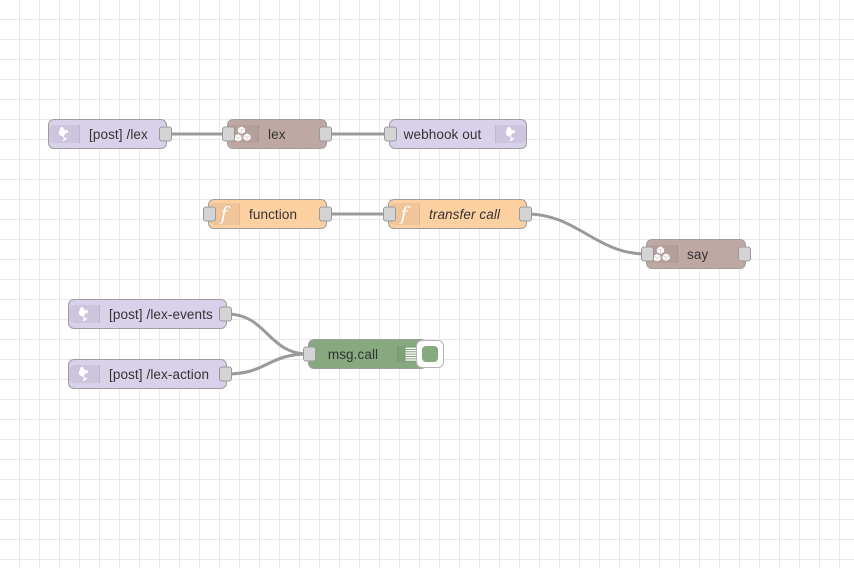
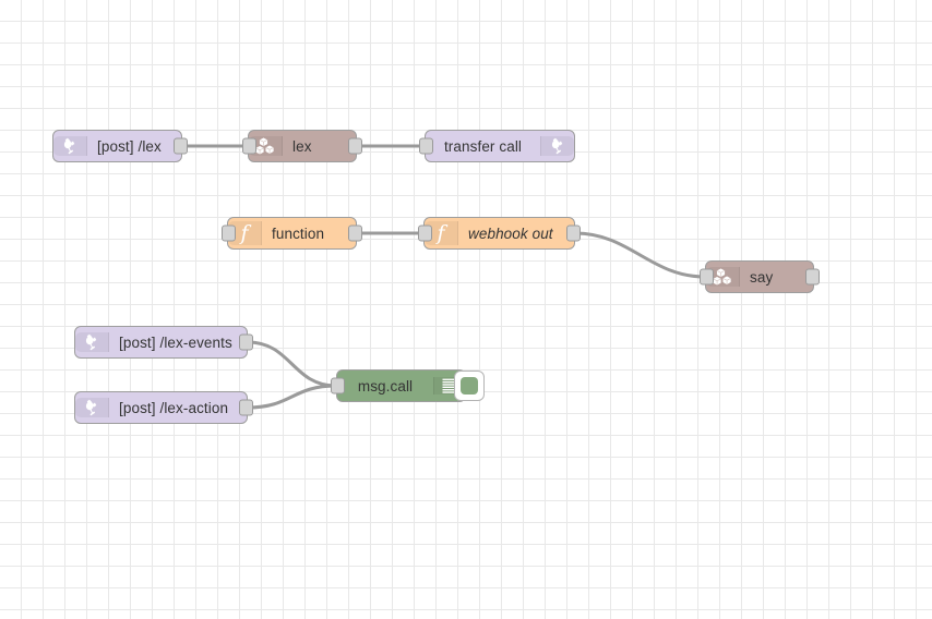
  [post] /lex
  lex
- webhook out
+ transfer call
  f
  function
  f
- transfer call
+ webhook out
  say
  [post] /lex-events
  [post] /lex-action
  msg.call
